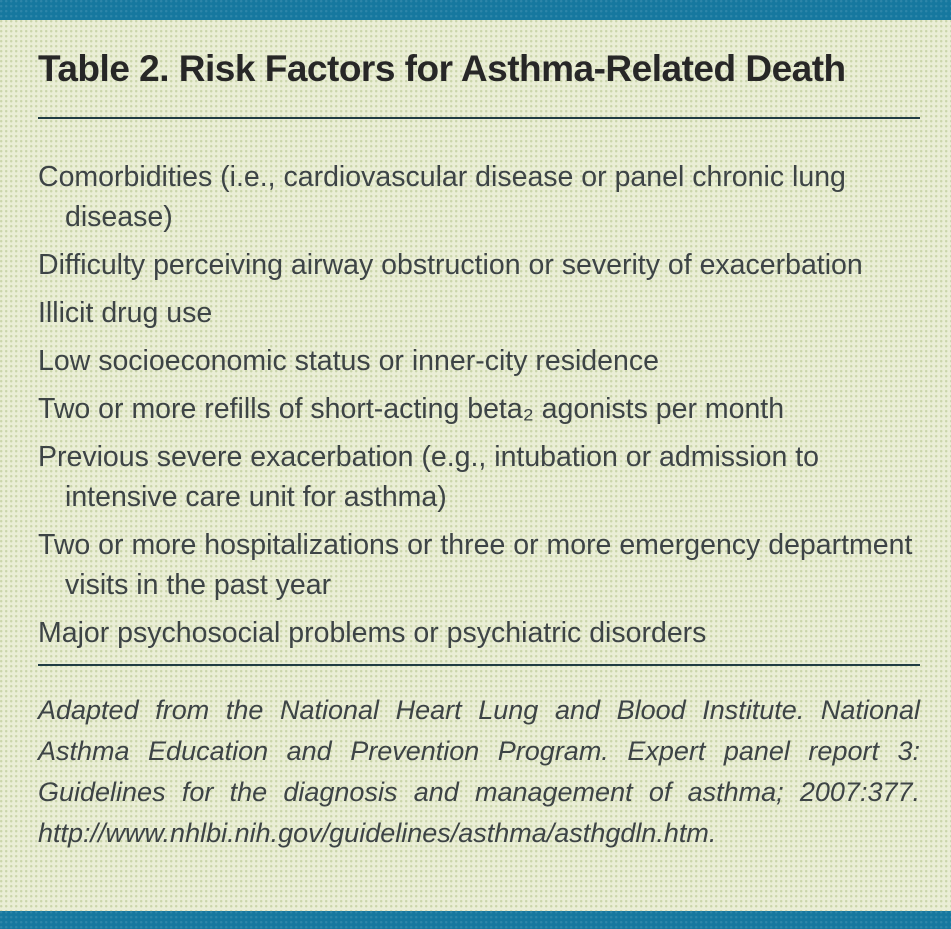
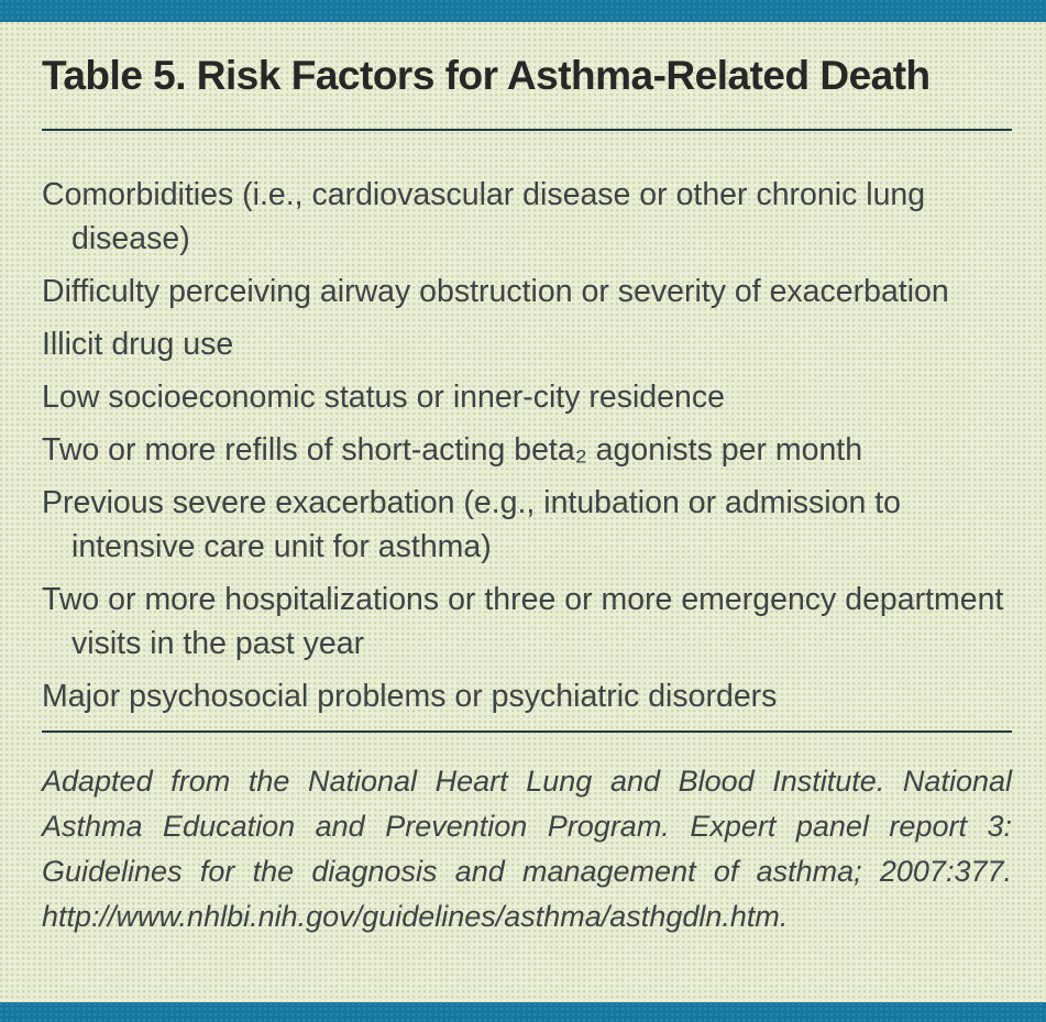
- Table 2. Risk Factors for Asthma-Related Death
+ Table 5. Risk Factors for Asthma-Related Death
- Comorbidities (i.e., cardiovascular disease or panel chronic lung disease)
+ Comorbidities (i.e., cardiovascular disease or other chronic lung disease)
  Difficulty perceiving airway obstruction or severity of exacerbation
  Illicit drug use
  Low socioeconomic status or inner-city residence
  Two or more refills of short-acting beta₂ agonists per month
  Previous severe exacerbation (e.g., intubation or admission to intensive care unit for asthma)
  Two or more hospitalizations or three or more emergency department visits in the past year
  Major psychosocial problems or psychiatric disorders
  Adapted from the National Heart Lung and Blood Institute. National Asthma Education and Prevention Program. Expert panel report 3: Guidelines for the diagnosis and management of asthma; 2007:377. http://www.nhlbi.nih.gov/guidelines/asthma/asthgdln.htm.
